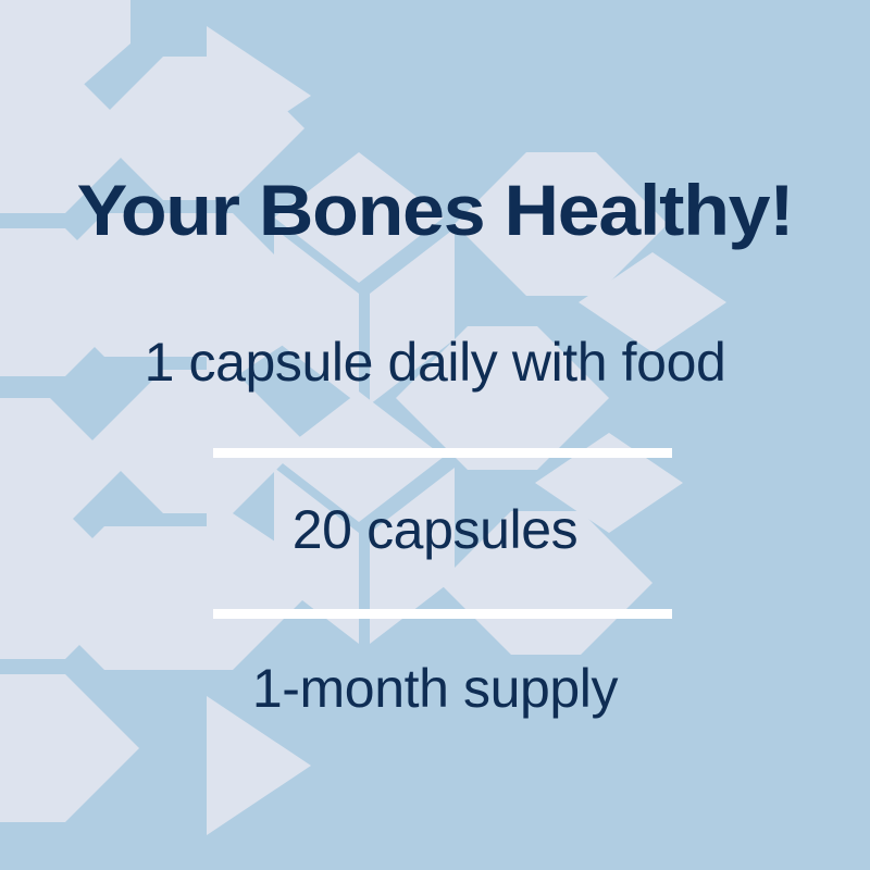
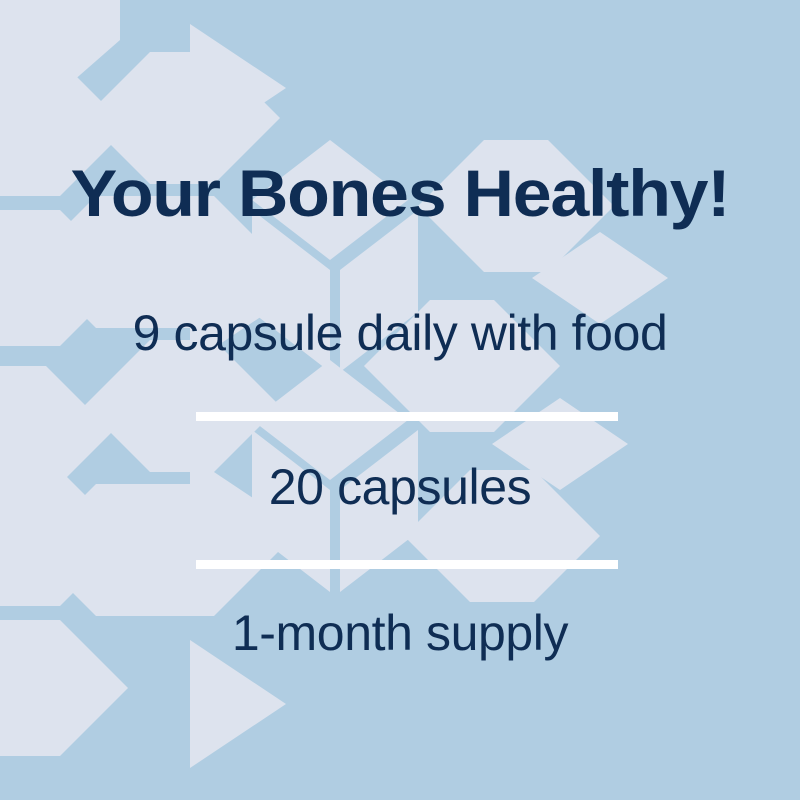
  Your Bones Healthy!
- 1 capsule daily with food
+ 9 capsule daily with food
  20 capsules
  1-month supply
